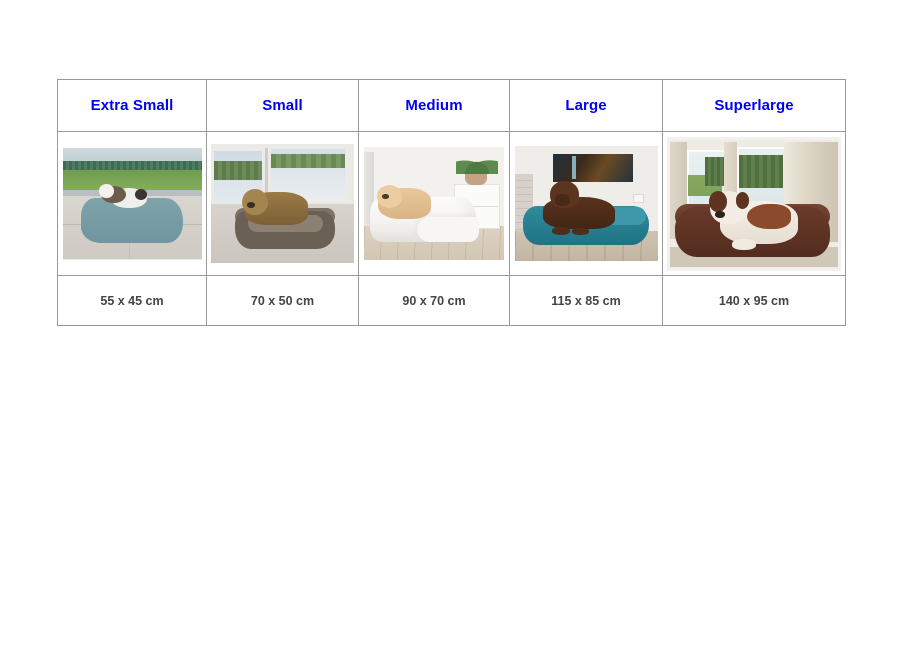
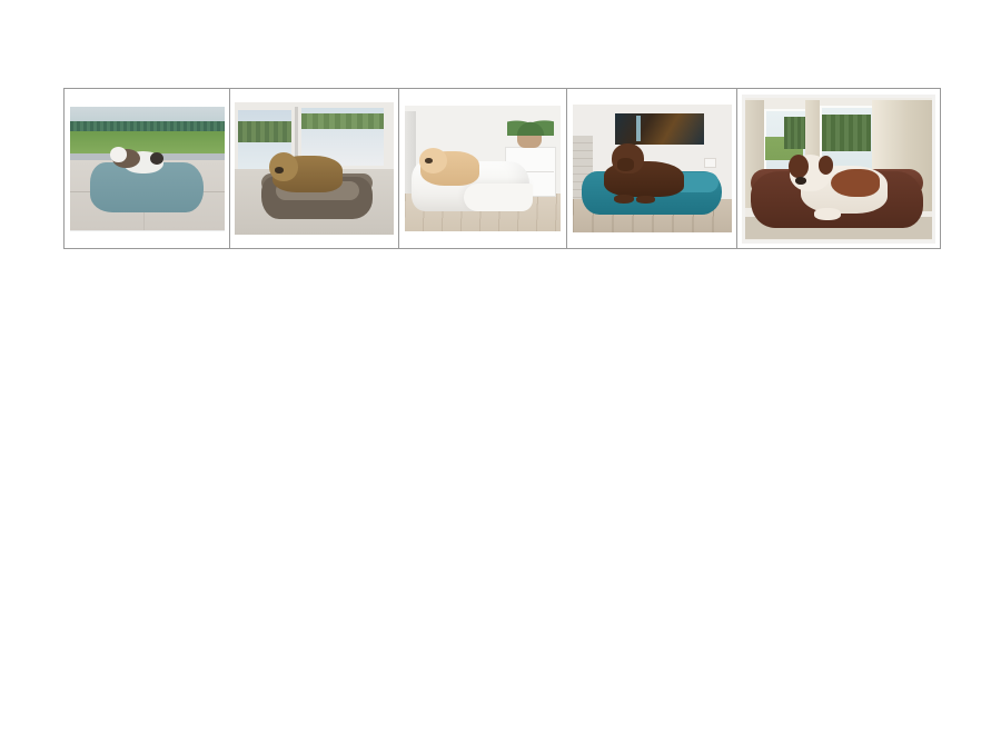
- Extra Small	Small	Medium	Large	Superlarge
- 55 x 45 cm	70 x 50 cm	90 x 70 cm	115 x 85 cm	140 x 95 cm
